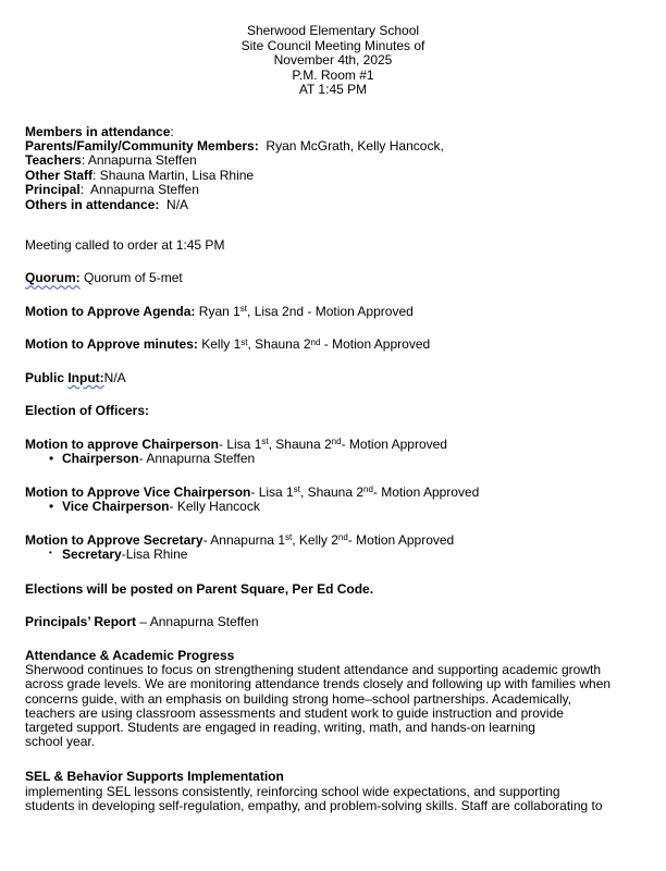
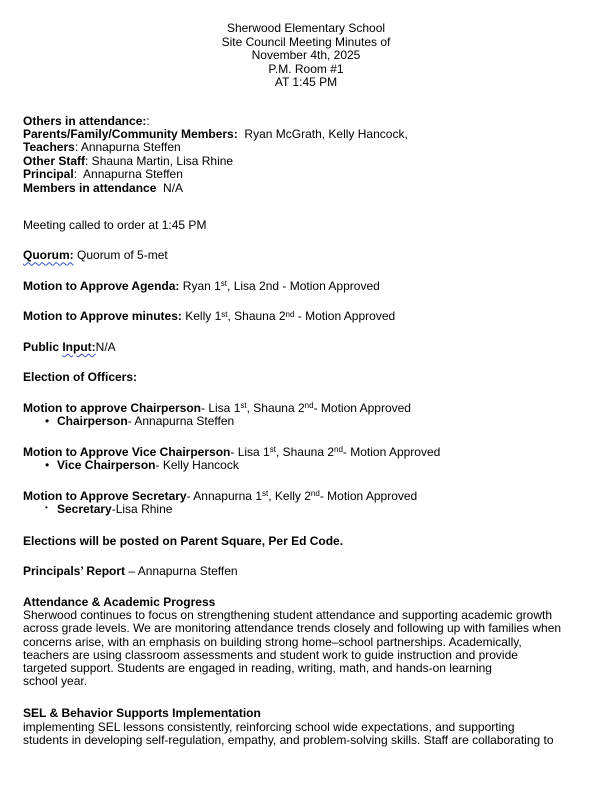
  Sherwood Elementary School
  Site Council Meeting Minutes of
  November 4th, 2025
  P.M. Room #1
  AT 1:45 PM
- Members in attendance:
+ Others in attendance::
  Parents/Family/Community Members: Ryan McGrath, Kelly Hancock,
  Teachers: Annapurna Steffen
  Other Staff: Shauna Martin, Lisa Rhine
  Principal: Annapurna Steffen
- Others in attendance: N/A
+ Members in attendance N/A
  Meeting called to order at 1:45 PM
  Quorum: Quorum of 5-met
  Motion to Approve Agenda: Ryan 1st, Lisa 2nd - Motion Approved
  Motion to Approve minutes: Kelly 1st, Shauna 2nd - Motion Approved
  Public Input:N/A
  Election of Officers:
  Motion to approve Chairperson- Lisa 1st, Shauna 2nd- Motion Approved
  • Chairperson- Annapurna Steffen
  Motion to Approve Vice Chairperson- Lisa 1st, Shauna 2nd- Motion Approved
  • Vice Chairperson- Kelly Hancock
  Motion to Approve Secretary- Annapurna 1st, Kelly 2nd- Motion Approved
  • Secretary-Lisa Rhine
  Elections will be posted on Parent Square, Per Ed Code.
  Principals’ Report – Annapurna Steffen
  Attendance & Academic Progress
  Sherwood continues to focus on strengthening student attendance and supporting academic growth
  across grade levels. We are monitoring attendance trends closely and following up with families when
- concerns guide, with an emphasis on building strong home–school partnerships. Academically,
+ concerns arise, with an emphasis on building strong home–school partnerships. Academically,
  teachers are using classroom assessments and student work to guide instruction and provide
  targeted support. Students are engaged in reading, writing, math, and hands-on learning
  school year.
  SEL & Behavior Supports Implementation
  implementing SEL lessons consistently, reinforcing school wide expectations, and supporting
  students in developing self-regulation, empathy, and problem-solving skills. Staff are collaborating to
